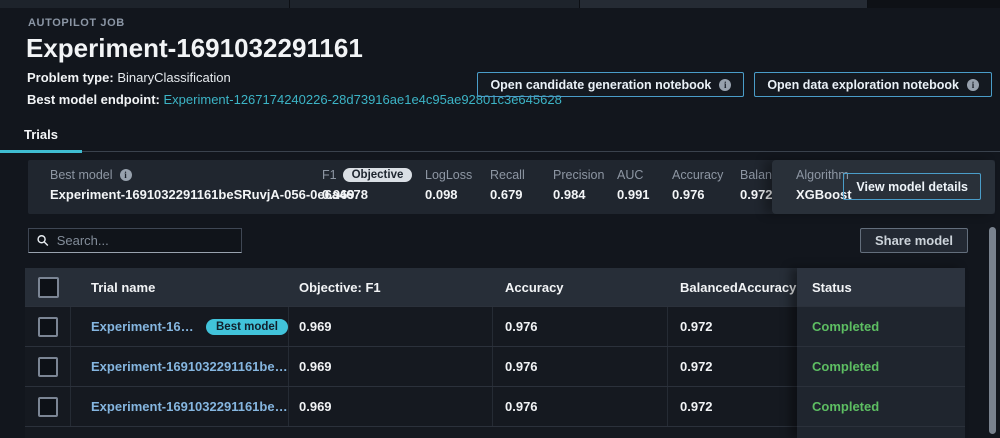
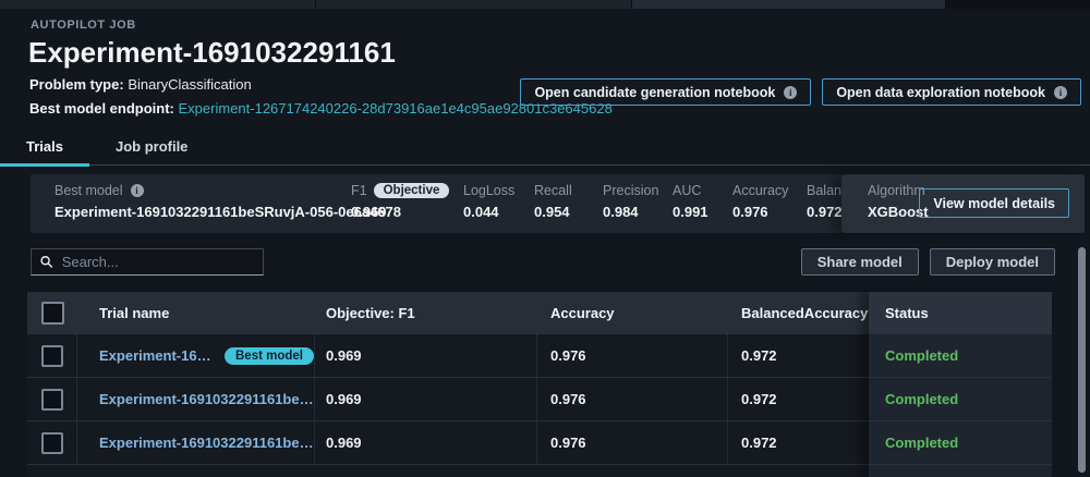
  AUTOPILOT JOB
  Experiment-1691032291161
  Problem type: BinaryClassification
  Best model endpoint: Experiment-1267174240226-28d73916ae1e4c95ae92801c3e645628
  Open candidate generation notebook
  i
  Open data exploration notebook
  i
  Trials
+ Job profile
  Best model
  i
  Experiment-1691032291161beSRuvjA-056-0e
  F1
  Objective
  0.969
  LogLoss
- 0.098
+ 0.044
  Recall
- 0.679
+ 0.954
  Precision
  0.984
  AUC
  0.991
  Accuracy
  0.976
  0.972
  Algorithm
  XGBoost
  View model details
  Search...
  Share model
+ Deploy model
  Trial name
  Objective: F1
  Accuracy
  BalancedAccuracy
  Experiment-1691
  Best model
  0.969
  0.976
  0.972
  Experiment-1691032291161beS.
  0.969
  0.976
  0.972
  Experiment-1691032291161beS.
  0.969
  0.976
  0.972
  Status
  Completed
  Completed
  Completed
